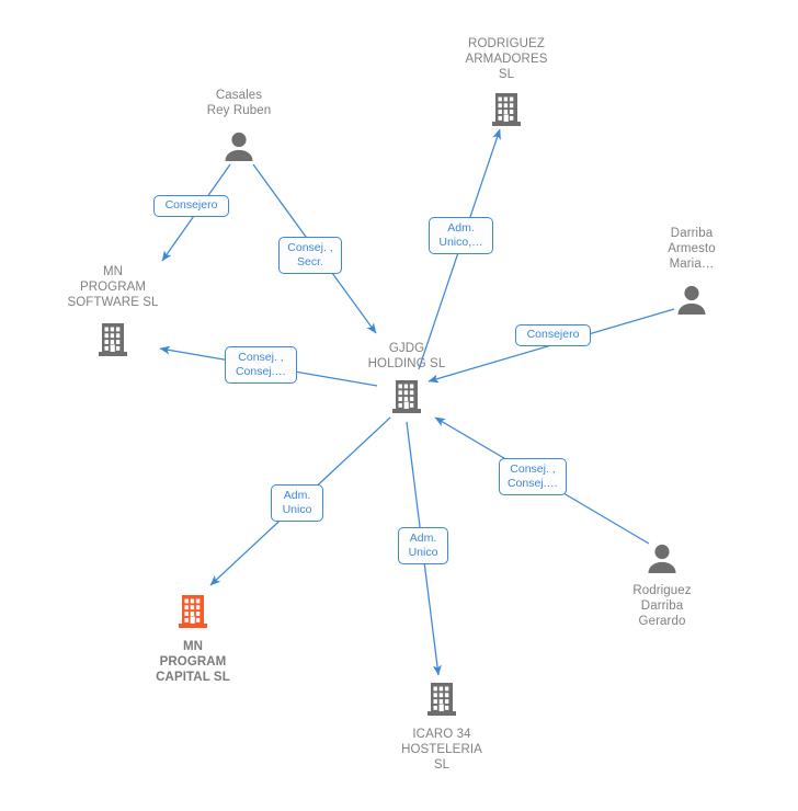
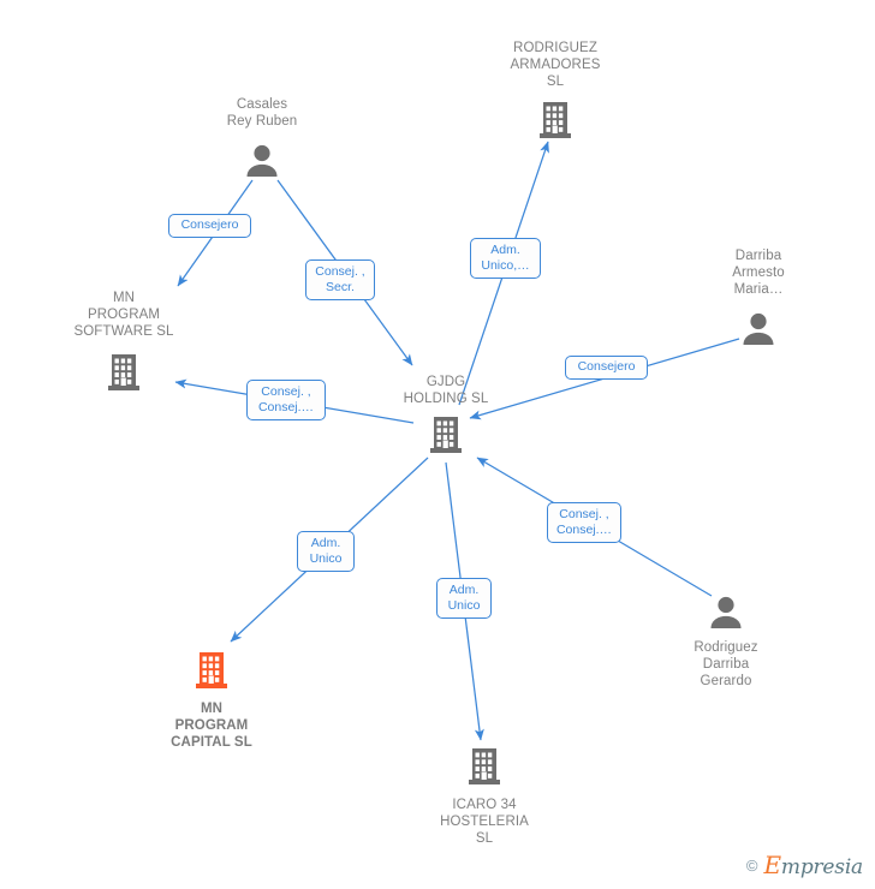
  Casales
  Rey Ruben
  RODRIGUEZ
  ARMADORES
  SL
  Darriba
  Armesto
  Maria…
  MN
  PROGRAM
  SOFTWARE SL
  GJDG
  HOLDING SL
  Rodriguez
  Darriba
  Gerardo
  MN
  PROGRAM
  CAPITAL SL
  ICARO 34
  HOSTELERIA
  SL
  Consejero
  Consej. ,
  Secr.
  Adm.
  Unico,…
  Consejero
  Consej. ,
  Consej.…
  Consej. ,
  Consej.…
  Adm.
  Unico
  Adm.
  Unico
+ ©
+ Empresia
